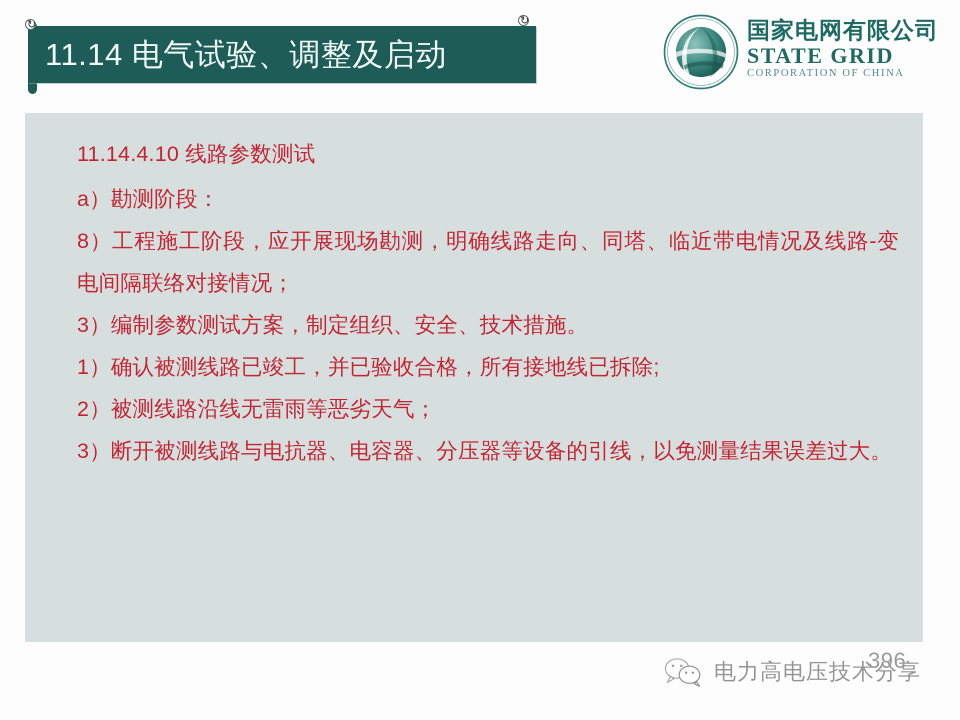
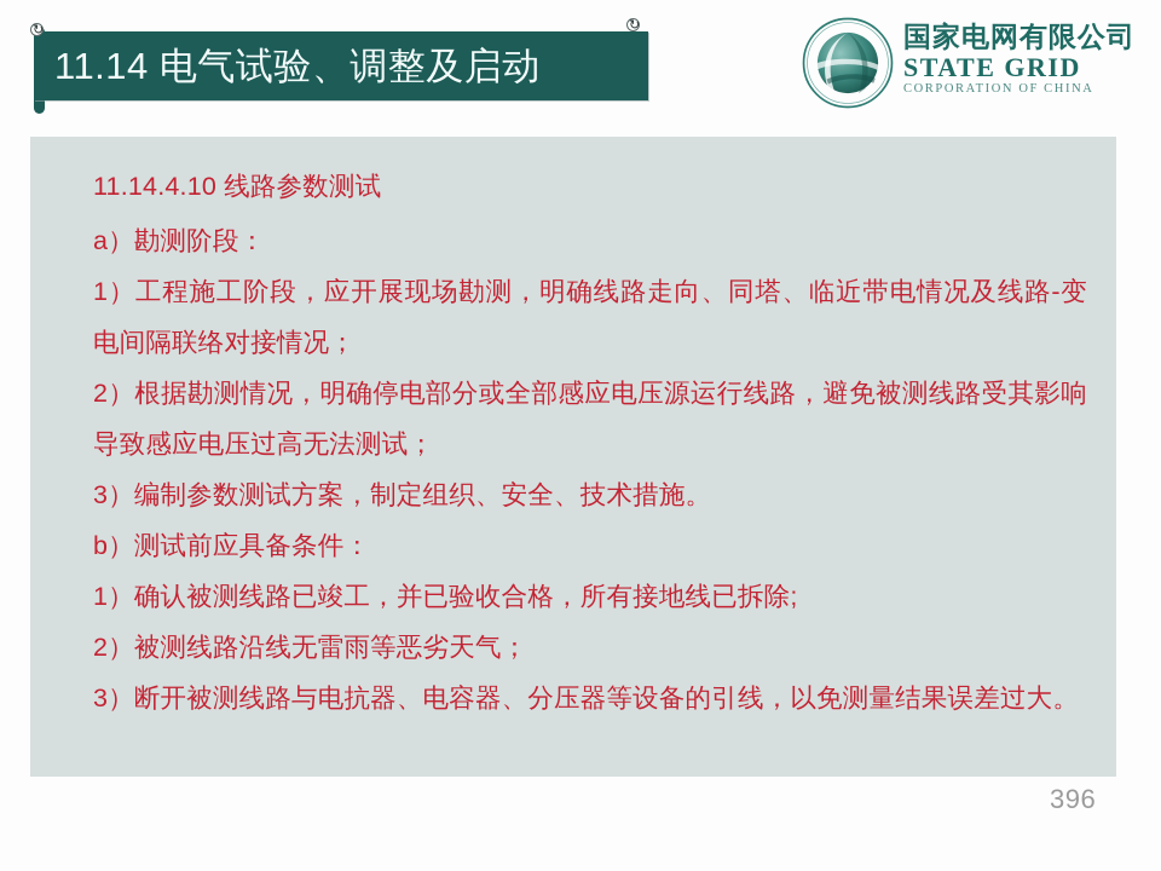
  11.14 电气试验、调整及启动
  ↻
  ↻
  国家电网有限公司
  STATE GRID
  CORPORATION OF CHINA
  11.14.4.10 线路参数测试
  a）勘测阶段：
- 8）工程施工阶段，应开展现场勘测，明确线路走向、同塔、临近带电情况及线路-变电间隔联络对接情况；
+ 1）工程施工阶段，应开展现场勘测，明确线路走向、同塔、临近带电情况及线路-变电间隔联络对接情况；
+ 2）根据勘测情况，明确停电部分或全部感应电压源运行线路，避免被测线路受其影响导致感应电压过高无法测试；
  3）编制参数测试方案，制定组织、安全、技术措施。
+ b）测试前应具备条件：
  1）确认被测线路已竣工，并已验收合格，所有接地线已拆除;
  2）被测线路沿线无雷雨等恶劣天气；
  3）断开被测线路与电抗器、电容器、分压器等设备的引线，以免测量结果误差过大。
- 电力高电压技术分享
  396
